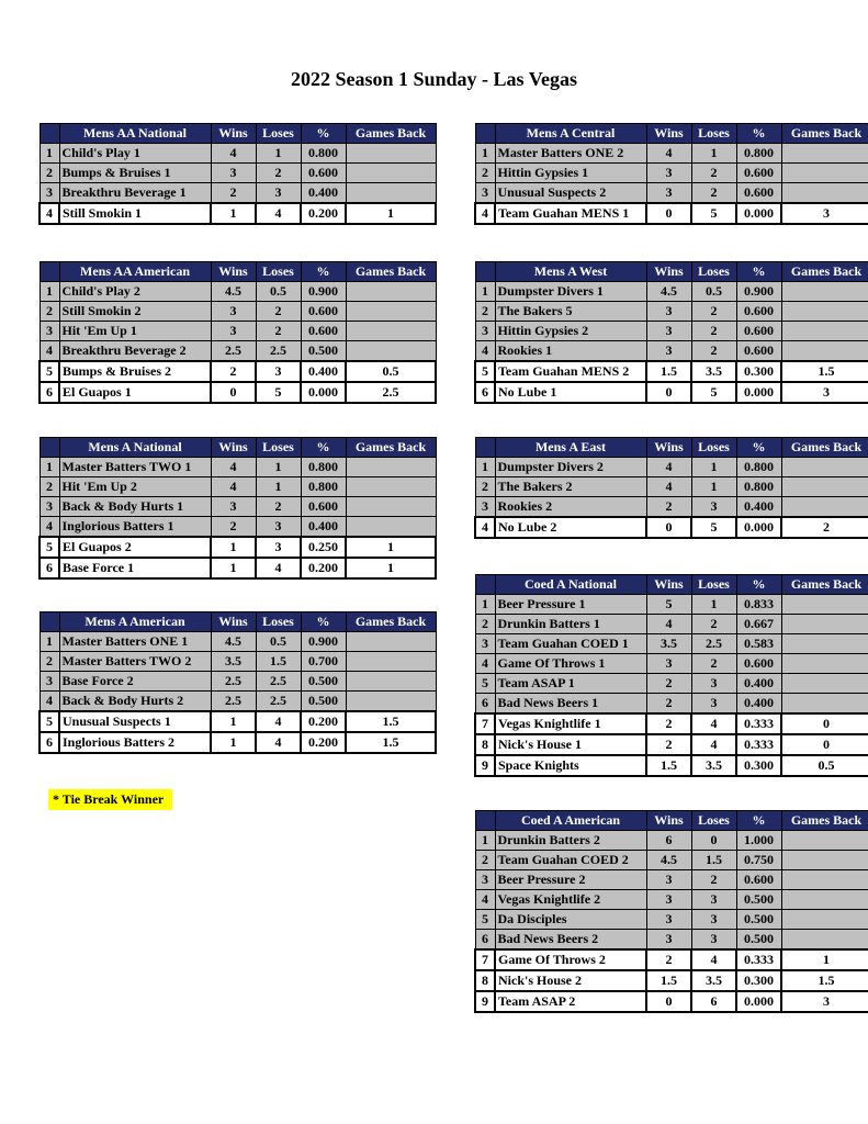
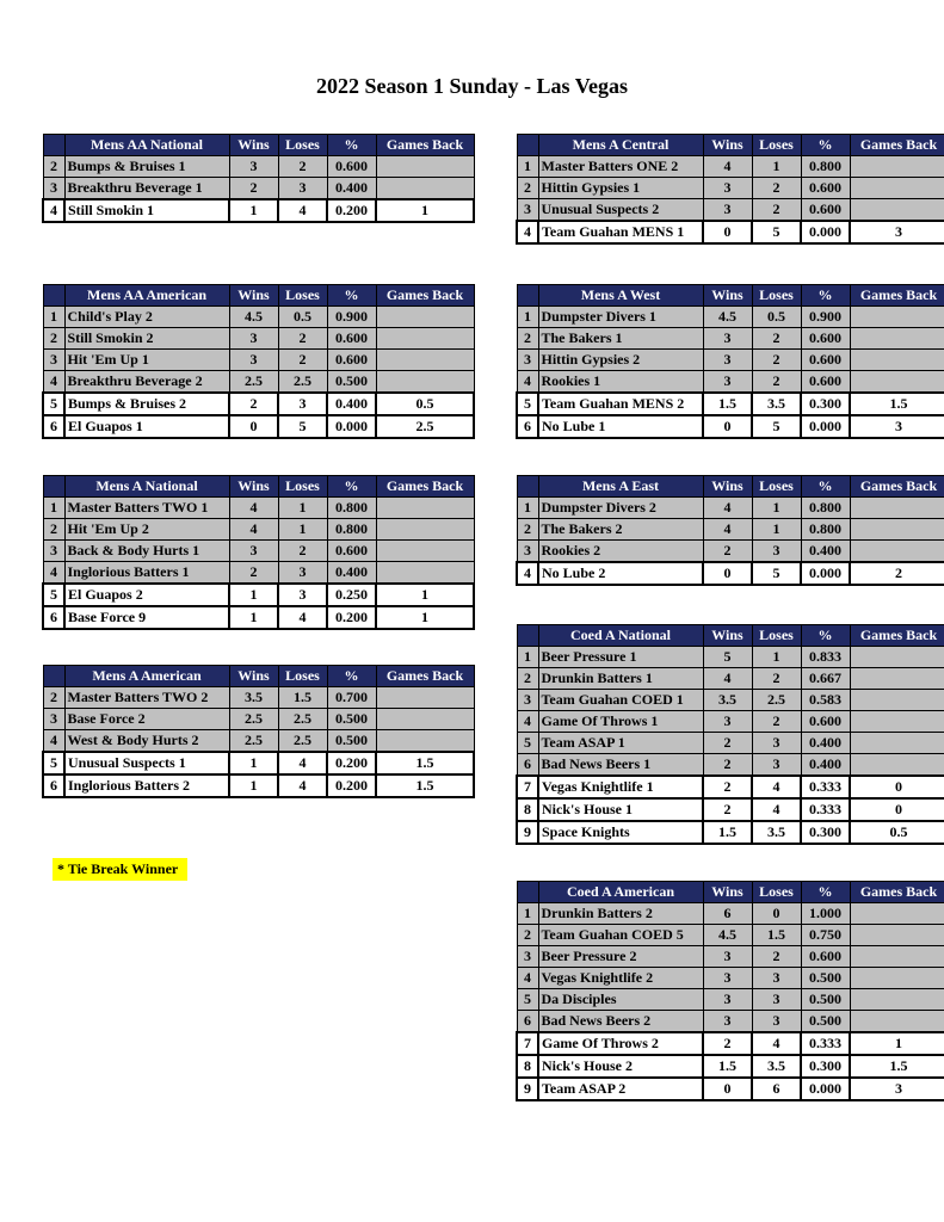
  2022 Season 1 Sunday - Las Vegas
  * Tie Break Winner
  	Mens AA National	Wins	Loses	%	Games Back
- 1	Child's Play 1	4	1	0.800
  2	Bumps & Bruises 1	3	2	0.600
  3	Breakthru Beverage 1	2	3	0.400
  4	Still Smokin 1	1	4	0.200	1
  	Mens A Central	Wins	Loses	%	Games Back
  1	Master Batters ONE 2	4	1	0.800
  2	Hittin Gypsies 1	3	2	0.600
  3	Unusual Suspects 2	3	2	0.600
  4	Team Guahan MENS 1	0	5	0.000	3
  	Mens AA American	Wins	Loses	%	Games Back
  1	Child's Play 2	4.5	0.5	0.900
  2	Still Smokin 2	3	2	0.600
  3	Hit 'Em Up 1	3	2	0.600
  4	Breakthru Beverage 2	2.5	2.5	0.500
  5	Bumps & Bruises 2	2	3	0.400	0.5
  6	El Guapos 1	0	5	0.000	2.5
  	Mens A West	Wins	Loses	%	Games Back
  1	Dumpster Divers 1	4.5	0.5	0.900
- 2	The Bakers 5	3	2	0.600
+ 2	The Bakers 1	3	2	0.600
  3	Hittin Gypsies 2	3	2	0.600
  4	Rookies 1	3	2	0.600
  5	Team Guahan MENS 2	1.5	3.5	0.300	1.5
  6	No Lube 1	0	5	0.000	3
  	Mens A National	Wins	Loses	%	Games Back
  1	Master Batters TWO 1	4	1	0.800
  2	Hit 'Em Up 2	4	1	0.800
  3	Back & Body Hurts 1	3	2	0.600
  4	Inglorious Batters 1	2	3	0.400
  5	El Guapos 2	1	3	0.250	1
- 6	Base Force 1	1	4	0.200	1
+ 6	Base Force 9	1	4	0.200	1
  	Mens A East	Wins	Loses	%	Games Back
  1	Dumpster Divers 2	4	1	0.800
  2	The Bakers 2	4	1	0.800
  3	Rookies 2	2	3	0.400
  4	No Lube 2	0	5	0.000	2
  	Coed A National	Wins	Loses	%	Games Back
  1	Beer Pressure 1	5	1	0.833
  2	Drunkin Batters 1	4	2	0.667
  3	Team Guahan COED 1	3.5	2.5	0.583
  4	Game Of Throws 1	3	2	0.600
  5	Team ASAP 1	2	3	0.400
  6	Bad News Beers 1	2	3	0.400
  7	Vegas Knightlife 1	2	4	0.333	0
  8	Nick's House 1	2	4	0.333	0
  9	Space Knights	1.5	3.5	0.300	0.5
  	Mens A American	Wins	Loses	%	Games Back
- 1	Master Batters ONE 1	4.5	0.5	0.900
  2	Master Batters TWO 2	3.5	1.5	0.700
  3	Base Force 2	2.5	2.5	0.500
- 4	Back & Body Hurts 2	2.5	2.5	0.500
+ 4	West & Body Hurts 2	2.5	2.5	0.500
  5	Unusual Suspects 1	1	4	0.200	1.5
  6	Inglorious Batters 2	1	4	0.200	1.5
  	Coed A American	Wins	Loses	%	Games Back
  1	Drunkin Batters 2	6	0	1.000
- 2	Team Guahan COED 2	4.5	1.5	0.750
+ 2	Team Guahan COED 5	4.5	1.5	0.750
  3	Beer Pressure 2	3	2	0.600
  4	Vegas Knightlife 2	3	3	0.500
  5	Da Disciples	3	3	0.500
  6	Bad News Beers 2	3	3	0.500
  7	Game Of Throws 2	2	4	0.333	1
  8	Nick's House 2	1.5	3.5	0.300	1.5
  9	Team ASAP 2	0	6	0.000	3
